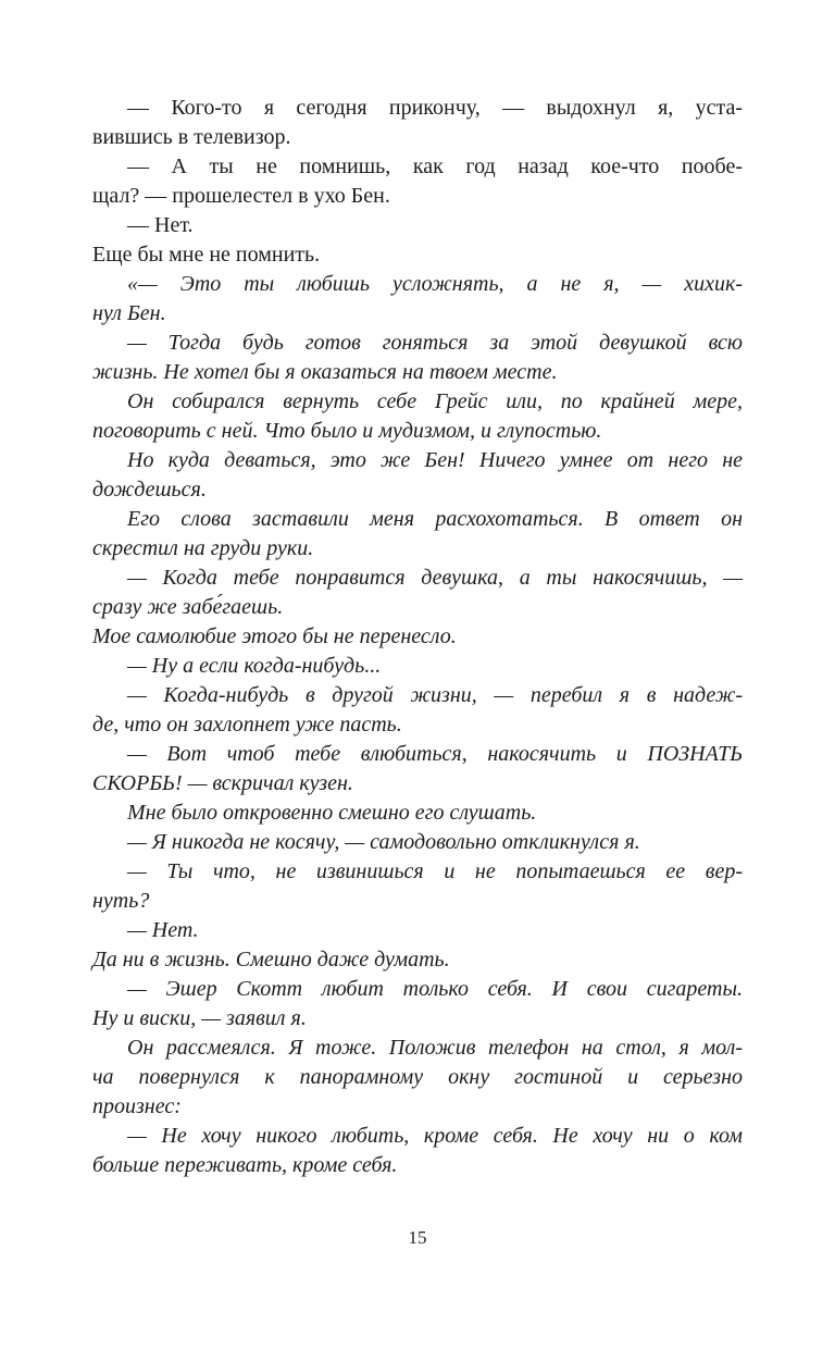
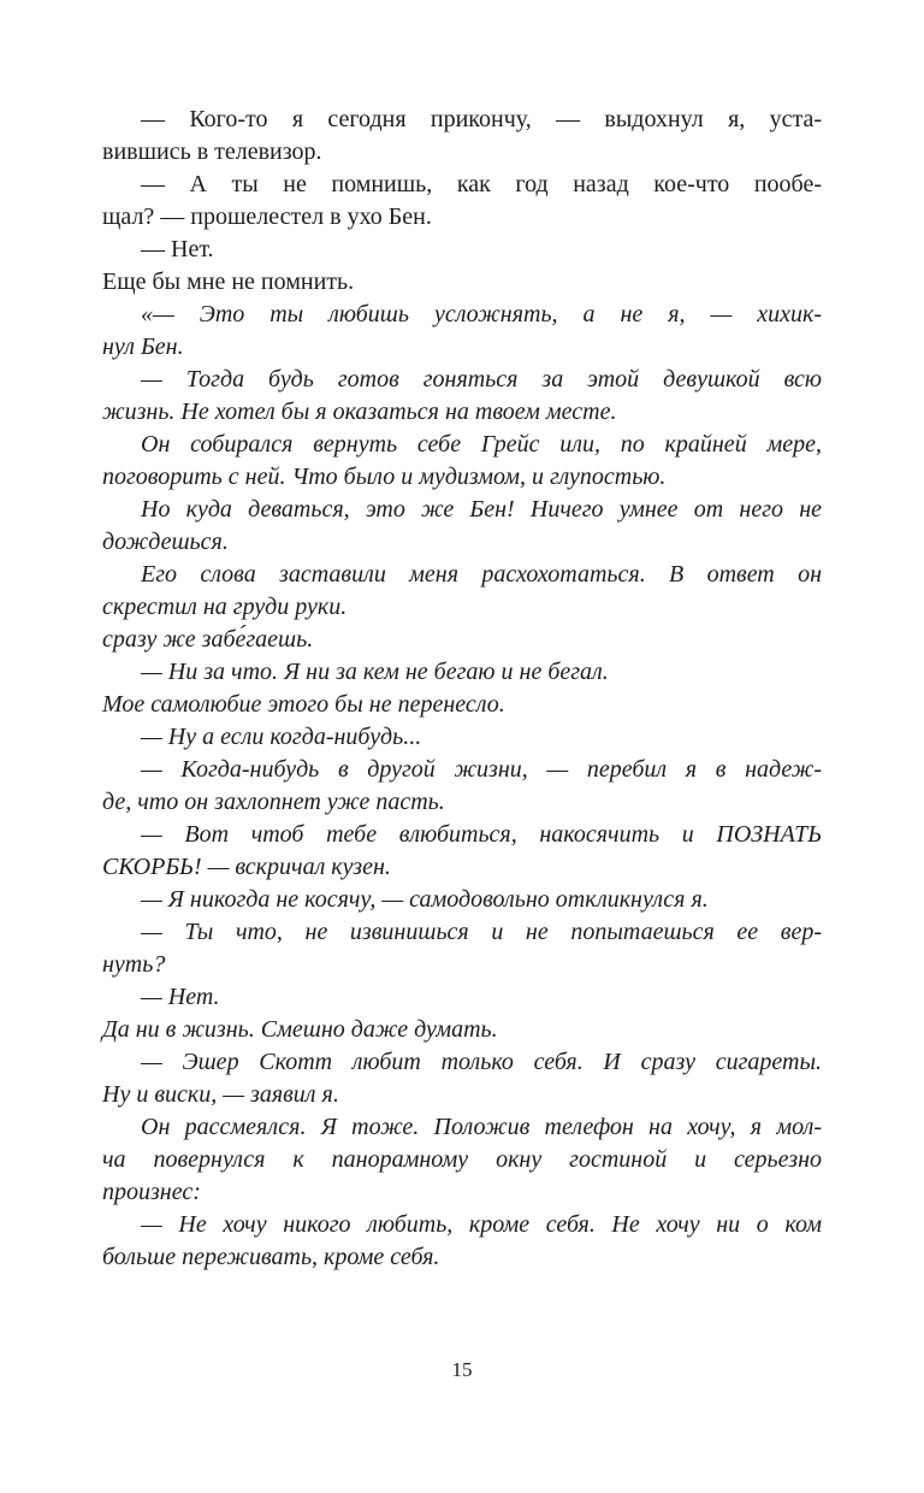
  — Кого-то я сегодня прикончу, — выдохнул я, уста-
  вившись в телевизор.
  — А ты не помнишь, как год назад кое-что пообе-
  щал? — прошелестел в ухо Бен.
  — Нет.
  Еще бы мне не помнить.
  «— Это ты любишь усложнять, а не я, — хихик-
  нул Бен.
  — Тогда будь готов гоняться за этой девушкой всю
  жизнь. Не хотел бы я оказаться на твоем месте.
  Он собирался вернуть себе Грейс или, по крайней мере,
  поговорить с ней. Что было и мудизмом, и глупостью.
  Но куда деваться, это же Бен! Ничего умнее от него не
  дождешься.
  Его слова заставили меня расхохотаться. В ответ он
  скрестил на груди руки.
- — Когда тебе понравится девушка, а ты накосячишь, —
  сразу же забе́гаешь.
+ — Ни за что. Я ни за кем не бегаю и не бегал.
  Мое самолюбие этого бы не перенесло.
  — Ну а если когда-нибудь...
  — Когда-нибудь в другой жизни, — перебил я в надеж-
  де, что он захлопнет уже пасть.
  — Вот чтоб тебе влюбиться, накосячить и ПОЗНАТЬ
  СКОРБЬ! — вскричал кузен.
- Мне было откровенно смешно его слушать.
  — Я никогда не косячу, — самодовольно откликнулся я.
  — Ты что, не извинишься и не попытаешься ее вер-
  нуть?
  — Нет.
  Да ни в жизнь. Смешно даже думать.
- — Эшер Скотт любит только себя. И свои сигареты.
+ — Эшер Скотт любит только себя. И сразу сигареты.
  Ну и виски, — заявил я.
- Он рассмеялся. Я тоже. Положив телефон на стол, я мол-
+ Он рассмеялся. Я тоже. Положив телефон на хочу, я мол-
  ча повернулся к панорамному окну гостиной и серьезно
  произнес:
  — Не хочу никого любить, кроме себя. Не хочу ни о ком
  больше переживать, кроме себя.
  15
